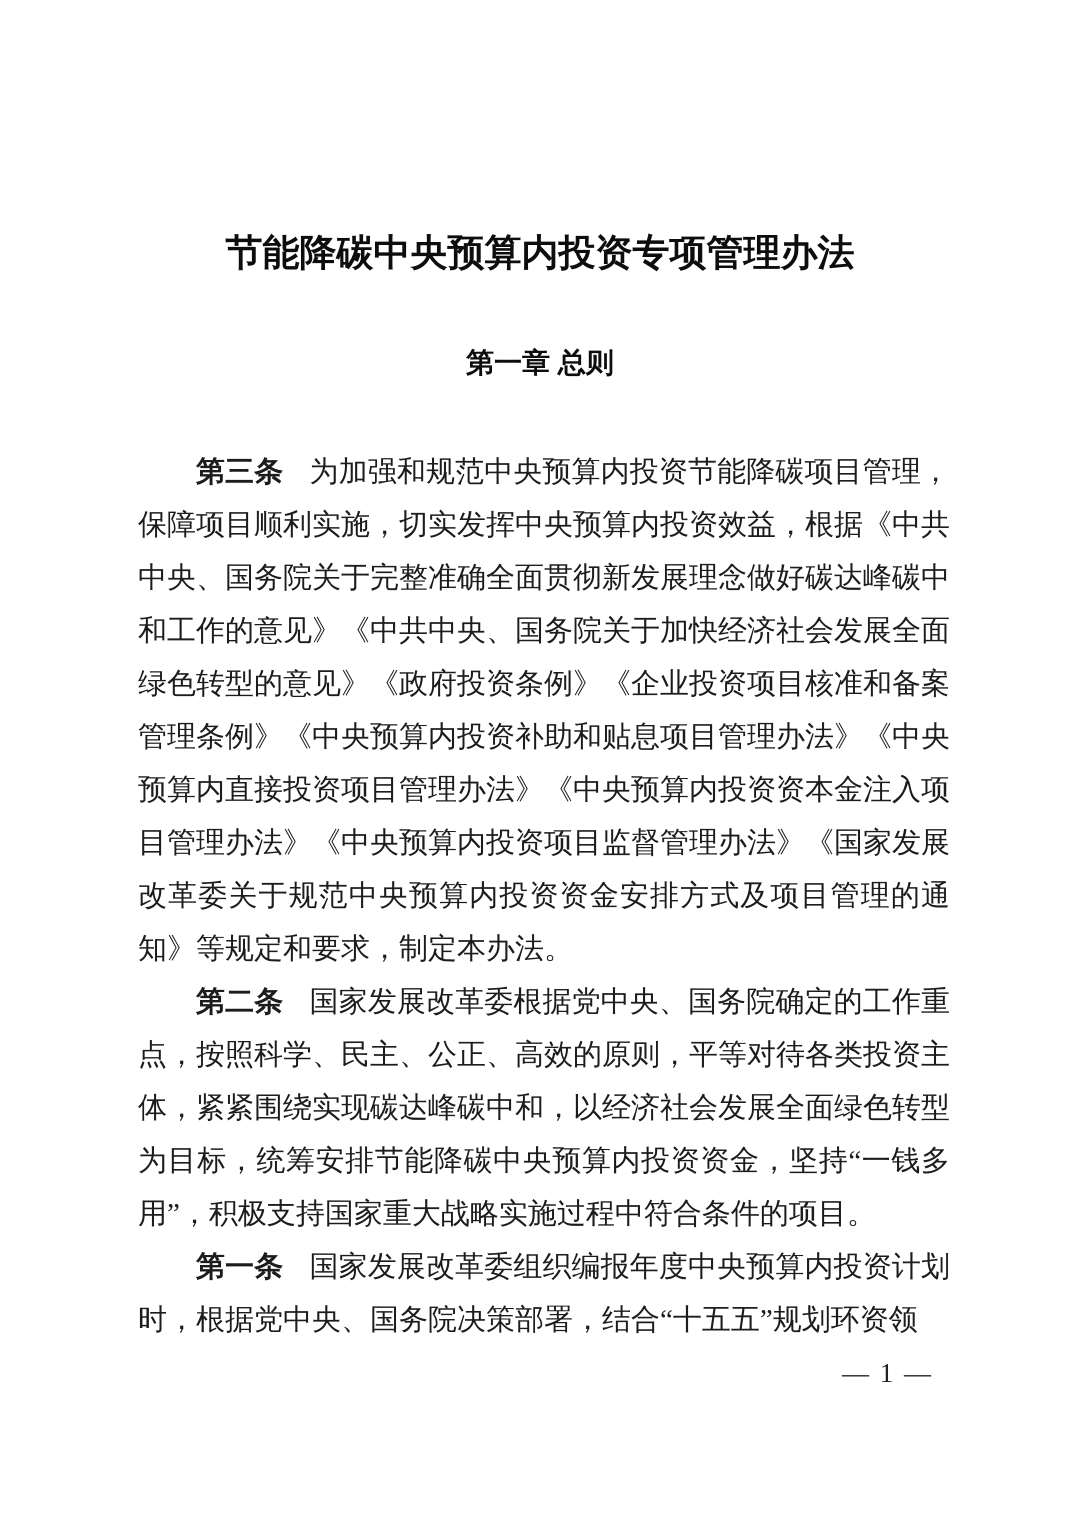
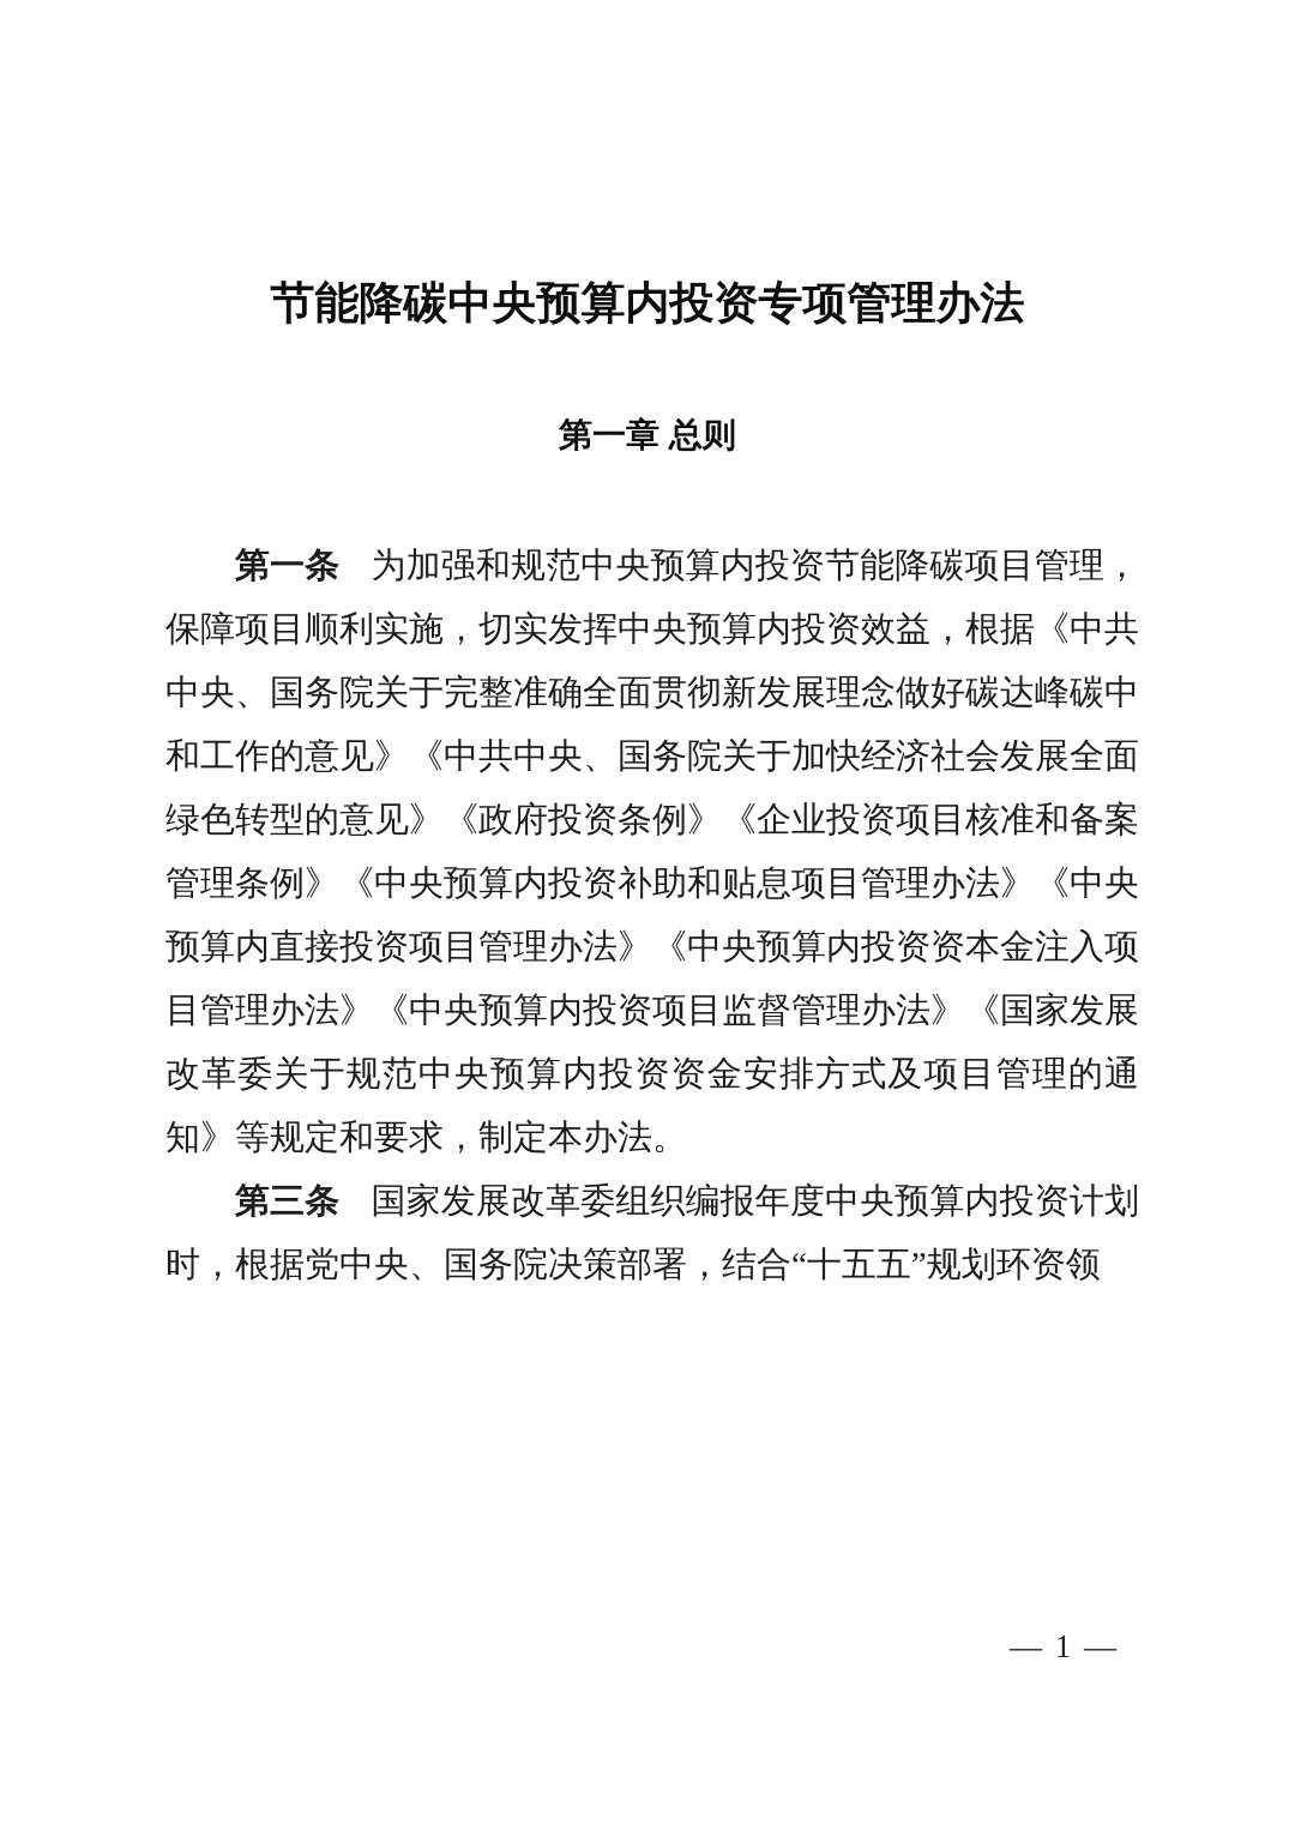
  节能降碳中央预算内投资专项管理办法
  第一章 总则
- 第三条 为加强和规范中央预算内投资节能降碳项目管理，保障项目顺利实施，切实发挥中央预算内投资效益，根据《中共中央、国务院关于完整准确全面贯彻新发展理念做好碳达峰碳中和工作的意见》《中共中央、国务院关于加快经济社会发展全面绿色转型的意见》《政府投资条例》《企业投资项目核准和备案管理条例》《中央预算内投资补助和贴息项目管理办法》《中央预算内直接投资项目管理办法》《中央预算内投资资本金注入项目管理办法》《中央预算内投资项目监督管理办法》《国家发展改革委关于规范中央预算内投资资金安排方式及项目管理的通知》等规定和要求，制定本办法。
+ 第一条 为加强和规范中央预算内投资节能降碳项目管理，保障项目顺利实施，切实发挥中央预算内投资效益，根据《中共中央、国务院关于完整准确全面贯彻新发展理念做好碳达峰碳中和工作的意见》《中共中央、国务院关于加快经济社会发展全面绿色转型的意见》《政府投资条例》《企业投资项目核准和备案管理条例》《中央预算内投资补助和贴息项目管理办法》《中央预算内直接投资项目管理办法》《中央预算内投资资本金注入项目管理办法》《中央预算内投资项目监督管理办法》《国家发展改革委关于规范中央预算内投资资金安排方式及项目管理的通知》等规定和要求，制定本办法。
- 第二条 国家发展改革委根据党中央、国务院确定的工作重点，按照科学、民主、公正、高效的原则，平等对待各类投资主体，紧紧围绕实现碳达峰碳中和，以经济社会发展全面绿色转型为目标，统筹安排节能降碳中央预算内投资资金，坚持“一钱多用”，积极支持国家重大战略实施过程中符合条件的项目。
- 第一条 国家发展改革委组织编报年度中央预算内投资计划时，根据党中央、国务院决策部署，结合“十五五”规划环资领
+ 第三条 国家发展改革委组织编报年度中央预算内投资计划时，根据党中央、国务院决策部署，结合“十五五”规划环资领
  — 1 —
